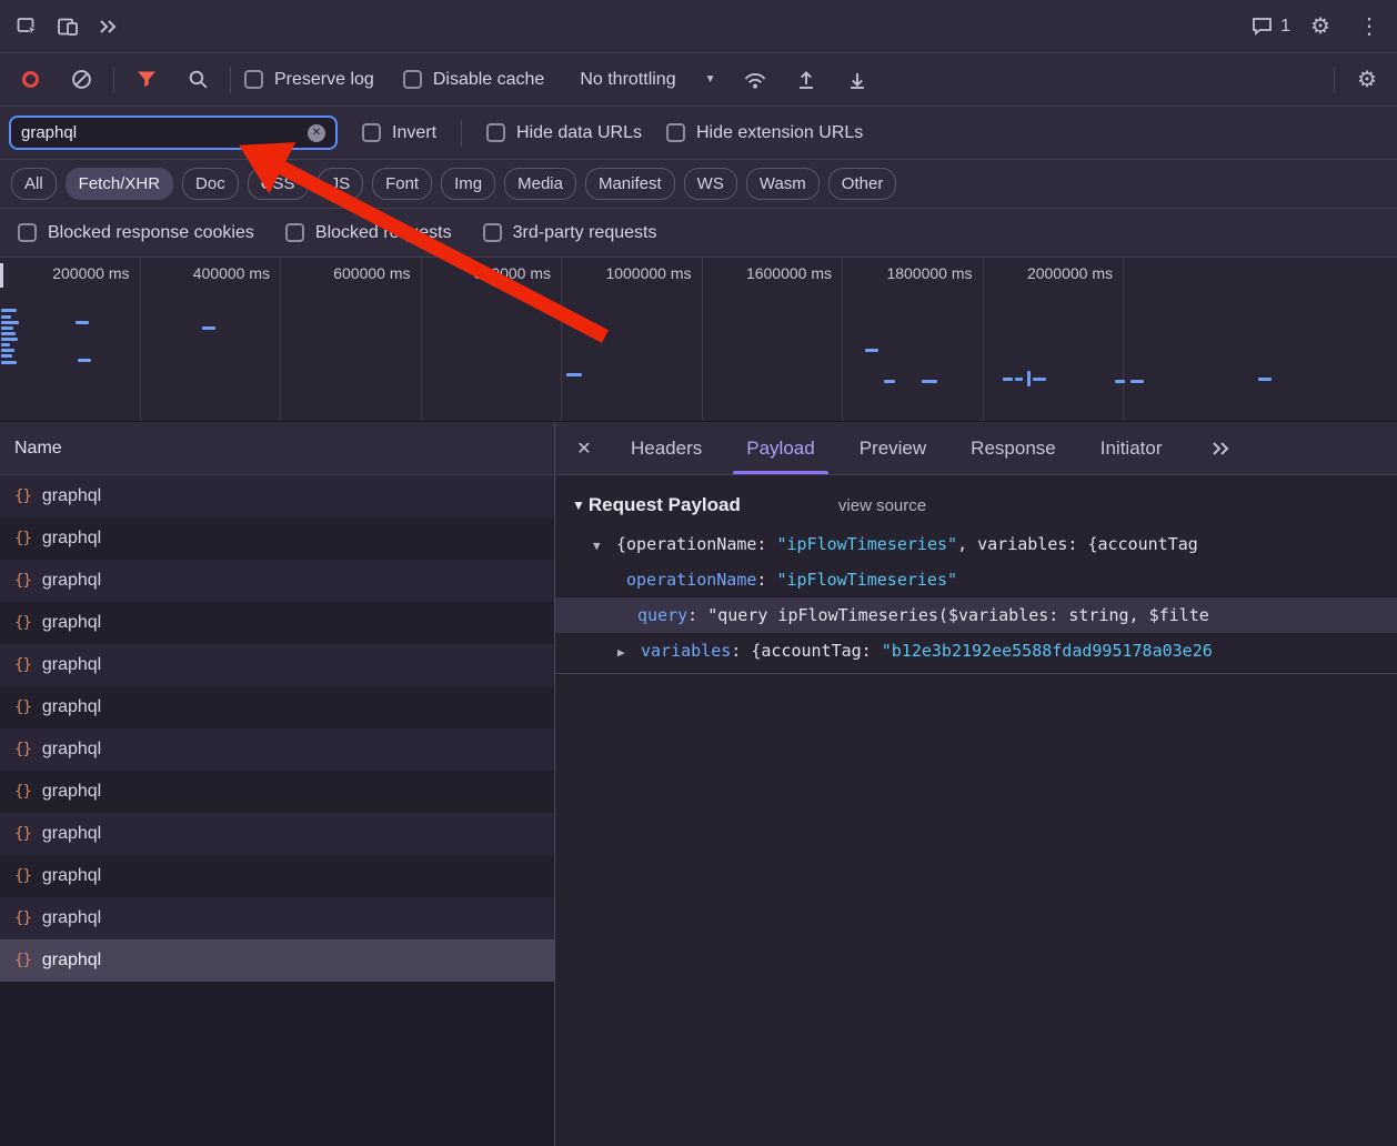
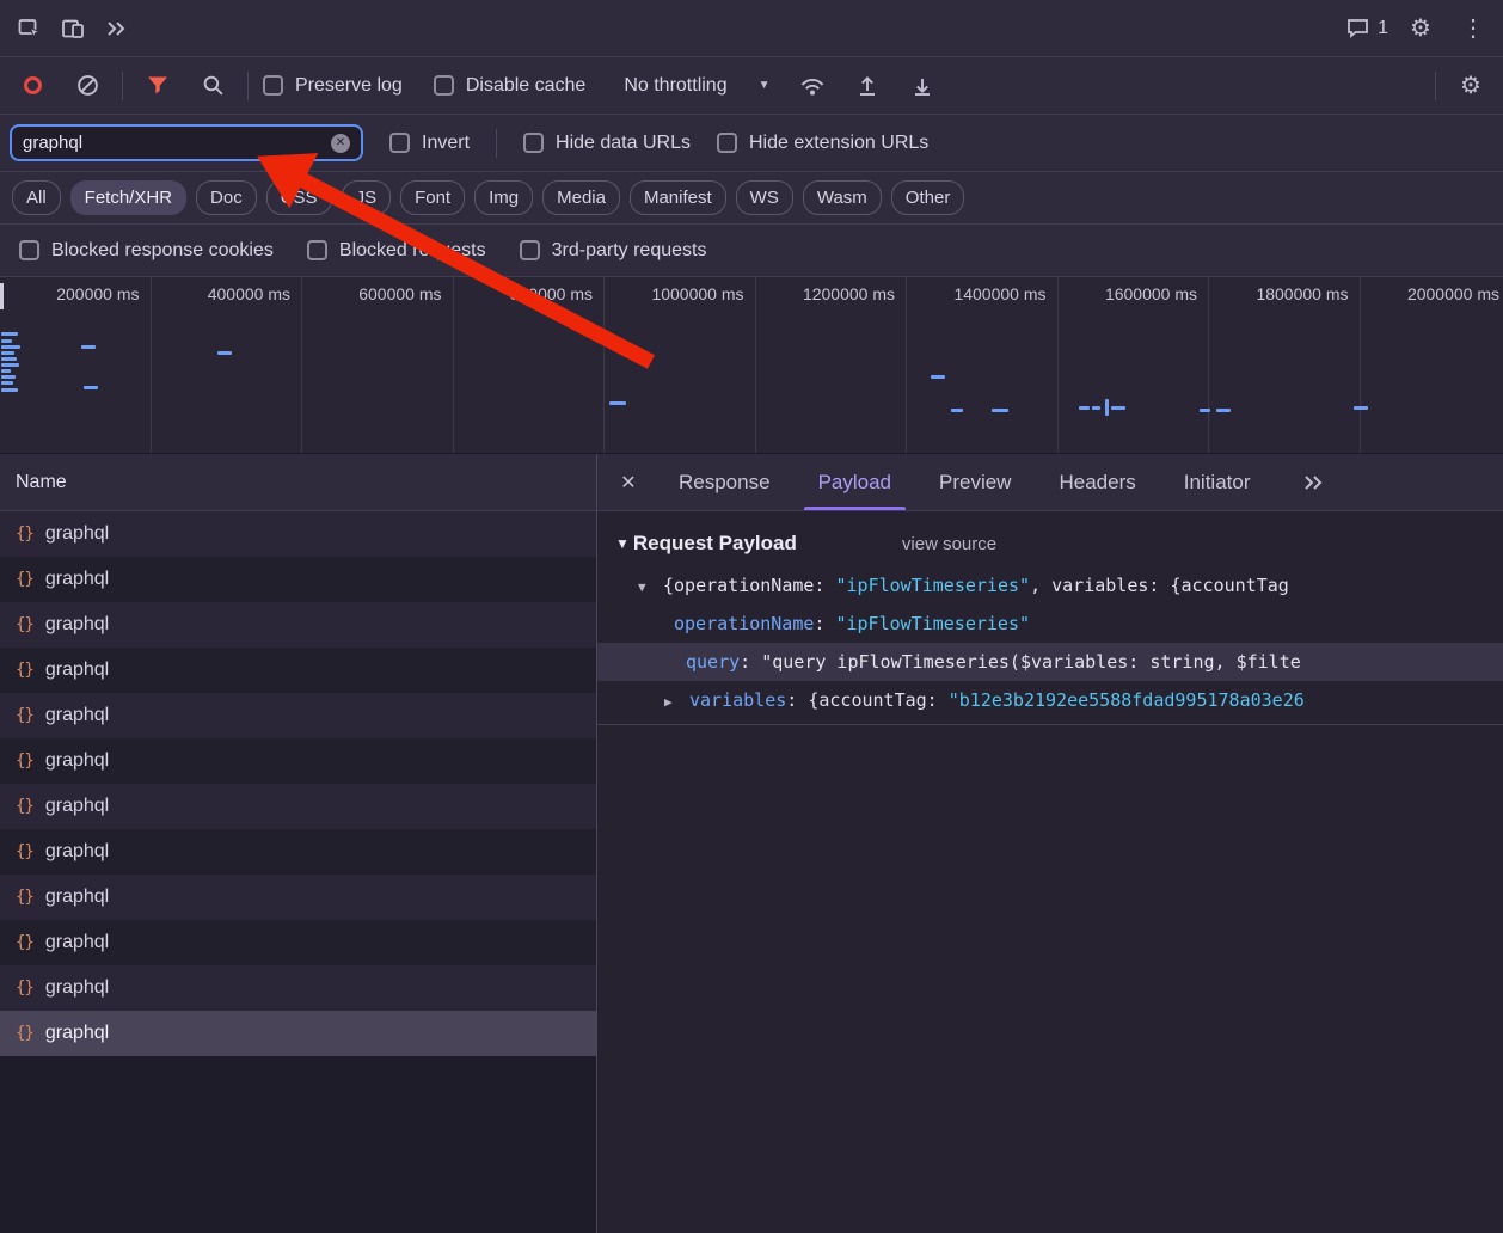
  1
  ⚙
  ⋮
  Preserve log
  Disable cache
  No throttling
  ▼
  ⚙
  graphql
  ✕
  Invert
  Hide data URLs
  Hide extension URLs
  All
  Fetch/XHR
  Doc
  CSS
  JS
  Font
  Img
  Media
  Manifest
  WS
  Wasm
  Other
  Blocked response cookies
  Blocked rests
  3rd-party requests
  200000 ms
  400000 ms
  600000 ms
  1000000 ms
+ 1200000 ms
+ 1400000 ms
  1600000 ms
  1800000 ms
  2000000 ms
  Name
  {}
  graphql
  {}
  graphql
  {}
  graphql
  {}
  graphql
  {}
  graphql
  {}
  graphql
  {}
  graphql
  {}
  graphql
  {}
  graphql
  {}
  graphql
  {}
  graphql
  {}
  graphql
  ✕
- Headers
+ Response
  Payload
  Preview
- Response
+ Headers
  Initiator
  ▼
  Request Payload
  view source
  ▼ {operationName: "ipFlowTimeseries", variables: {accountTag
  operationName: "ipFlowTimeseries"
  query: "query ipFlowTimeseries($variables: string, $filte
  ▶ variables: {accountTag: "b12e3b2192ee5588fdad995178a03e26
